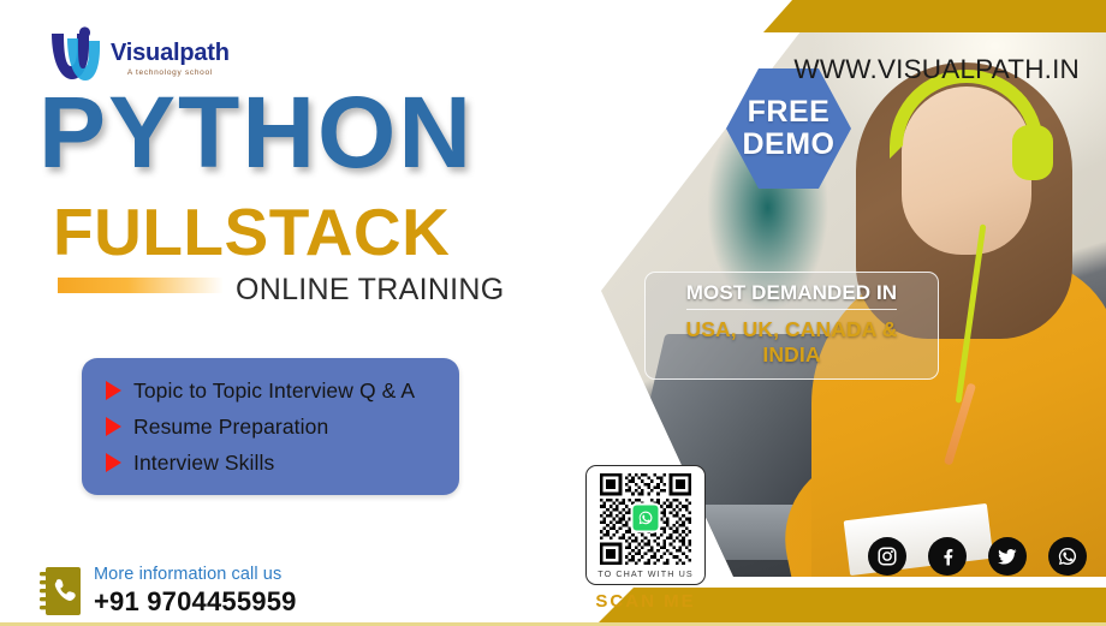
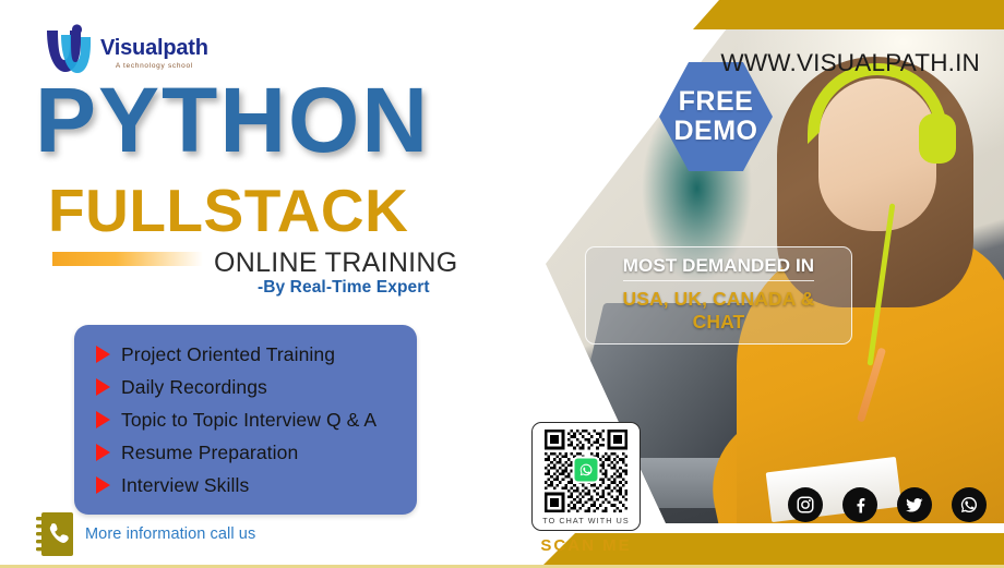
  Visualpath
  PYTHON
  FULLSTACK
  ONLINE TRAINING
+ -By Real-Time Expert
+ Project Oriented Training
+ Daily Recordings
  Topic to Topic Interview Q & A
  Resume Preparation
  Interview Skills
  More information call us
- +91 9704455959
  TO CHAT WITH US
  SCAN ME
  FREE
  DEMO
  WWW.VISUALPATH.IN
  MOST DEMANDED IN
- USA, UK, CANADA & INDIA
+ USA, UK, CANADA & CHAT
